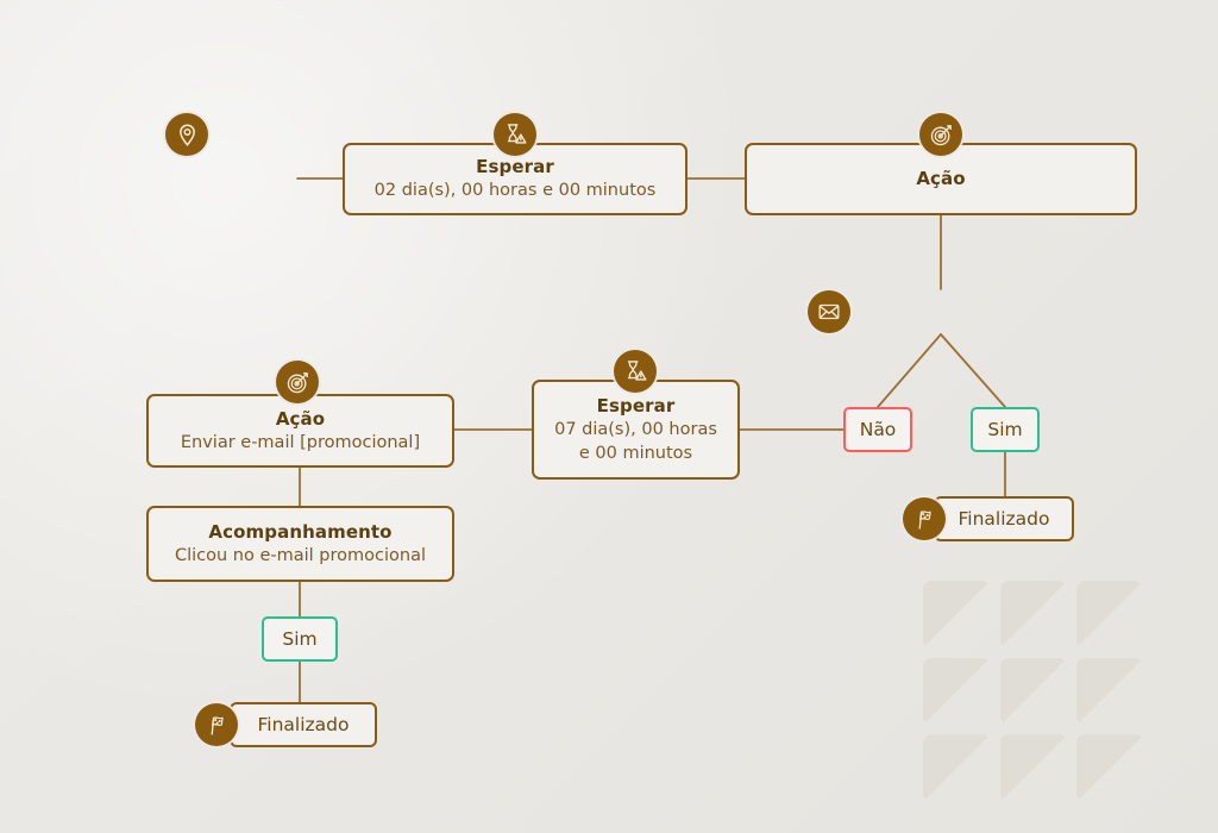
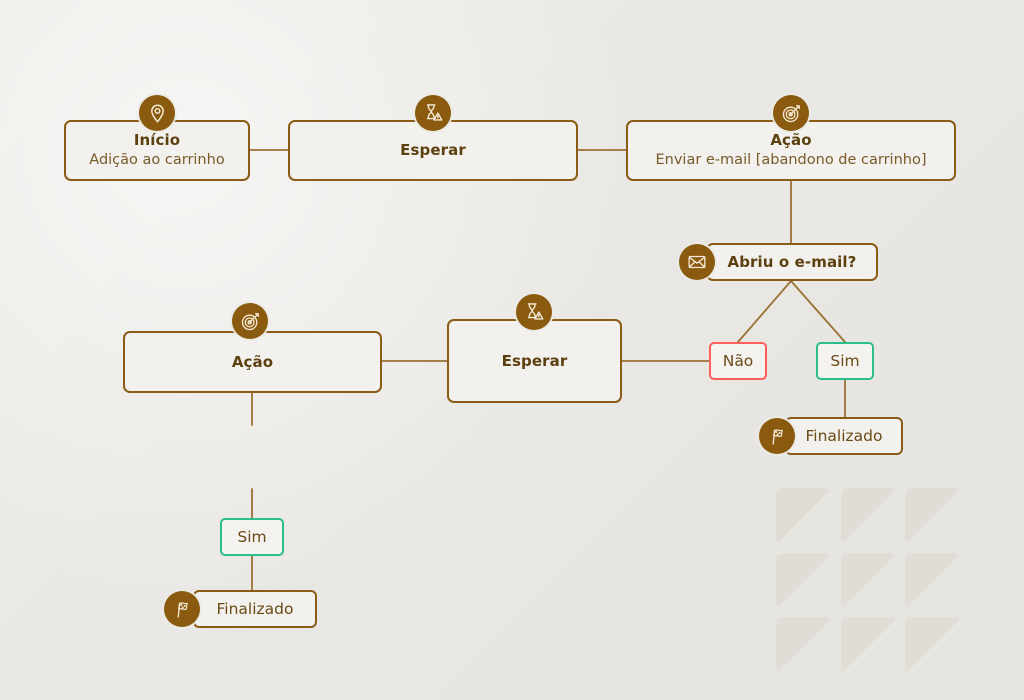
+ Início
+ Adição ao carrinho
  Esperar
- 02 dia(s), 00 horas e 00 minutos
  Ação
+ Enviar e-mail [abandono de carrinho]
+ Abriu o e-mail?
  Não
  Sim
  Finalizado
  Esperar
- 07 dia(s), 00 horas
- e 00 minutos
  Ação
- Enviar e-mail [promocional]
- Acompanhamento
- Clicou no e-mail promocional
  Sim
  Finalizado
